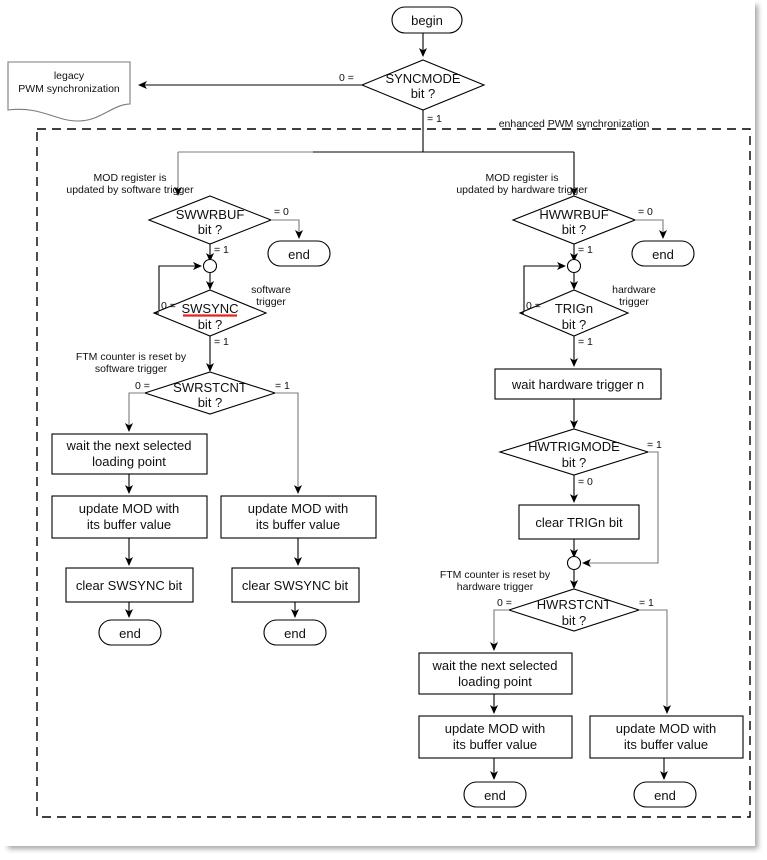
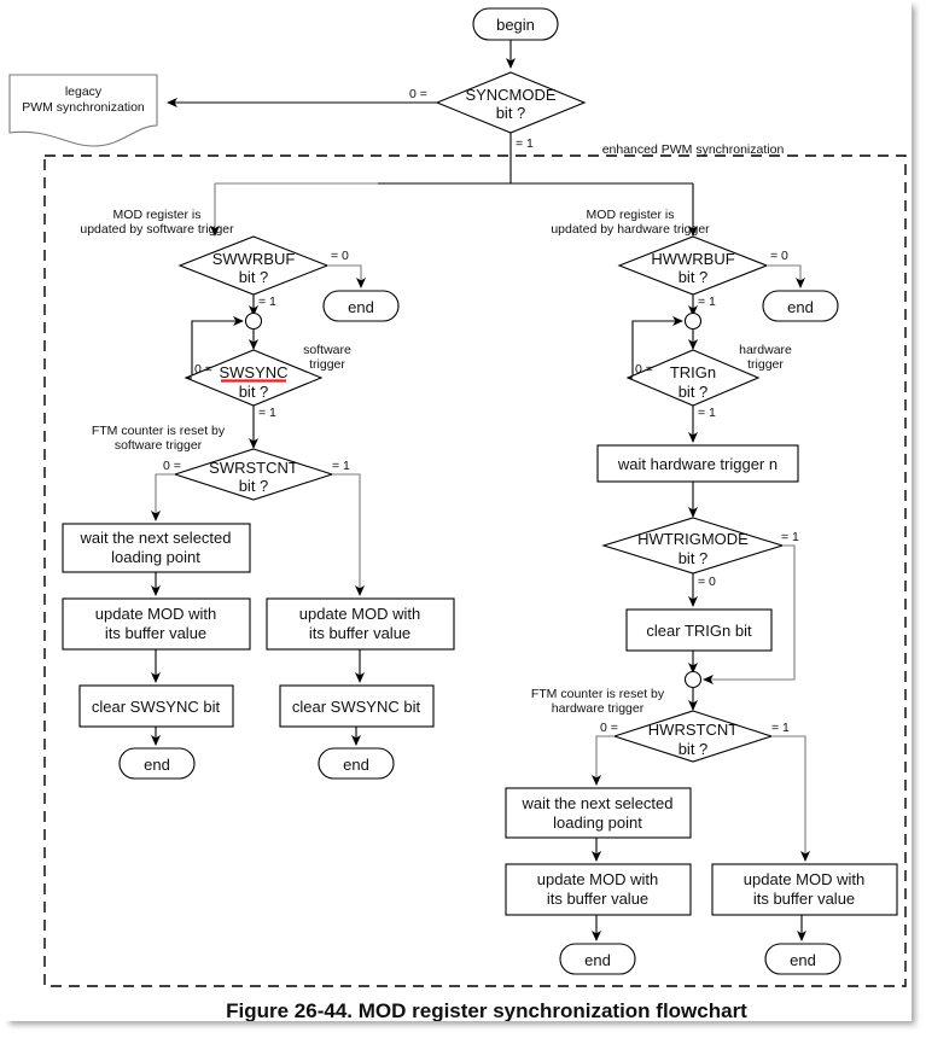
  begin
  SYNCMODE
  bit ?
  legacy
  PWM synchronization
  0 =
  = 1
  enhanced PWM synchronization
  MOD register is
  updated by software trigger
  MOD register is
  updated by hardware trigger
  SWWRBUF
  bit ?
  = 0
  = 1
  end
  SWSYNC
  bit ?
  0 =
  = 1
  software
  trigger
  FTM counter is reset by
  software trigger
  SWRSTCNT
  bit ?
  0 =
  = 1
  wait the next selected
  loading point
  update MOD with
  its buffer value
  clear SWSYNC bit
  end
  update MOD with
  its buffer value
  clear SWSYNC bit
  end
  HWWRBUF
  bit ?
  = 0
  = 1
  end
  TRIGn
  bit ?
  0 =
  = 1
  hardware
  trigger
  wait hardware trigger n
  HWTRIGMODE
  bit ?
  = 1
  = 0
  clear TRIGn bit
  FTM counter is reset by
  hardware trigger
  HWRSTCNT
  bit ?
  0 =
  = 1
  wait the next selected
  loading point
  update MOD with
  its buffer value
  end
  update MOD with
  its buffer value
  end
+ Figure 26-44. MOD register synchronization flowchart
